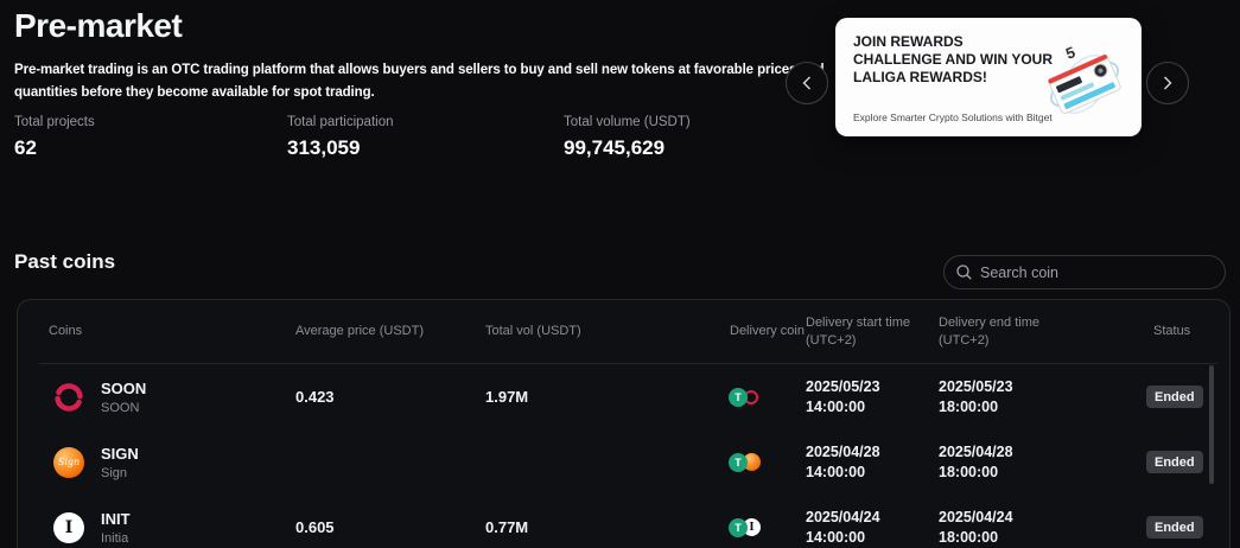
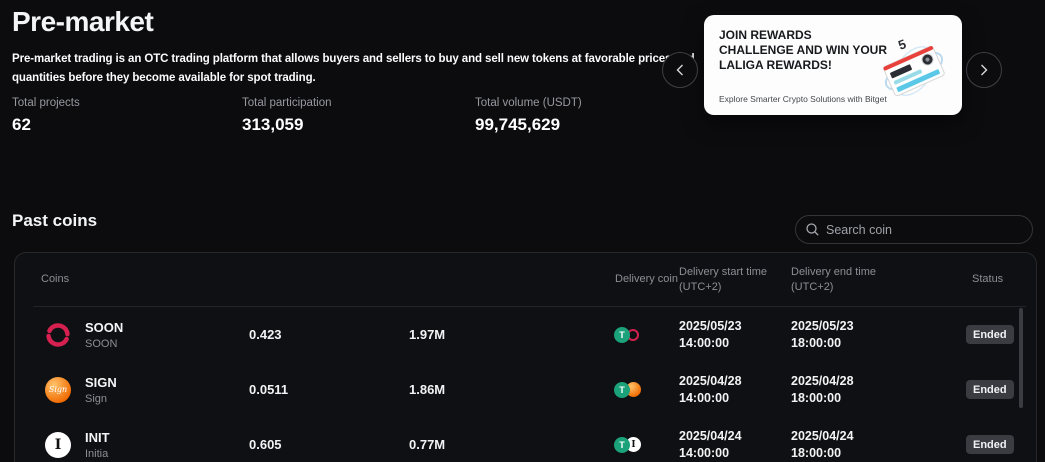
  Pre-market
  Pre-market trading is an OTC trading platform that allows buyers and sellers to buy and sell new tokens at favorable price quantities before they become available for spot trading.
  Total projects
  62
  Total participation
  313,059
  Total volume (USDT)
  99,745,629
  JOIN REWARDS CHALLENGE AND WIN YOUR LALIGA REWARDS!
  Explore Smarter Crypto Solutions with Bitget
  Past coins
  Search coin
  Coins
- Average price (USDT)
- Total vol (USDT)
  Delivery coin
  Delivery start time
  (UTC+2)
  Delivery end time
  (UTC+2)
  Status
  SOON
  SOON
  0.423
  1.97M
  T
  2025/05/23
  14:00:00
  2025/05/23
  18:00:00
  Ended
  Sign
  SIGN
  Sign
+ 0.0511
+ 1.86M
  T
  2025/04/28
  14:00:00
  2025/04/28
  18:00:00
  Ended
  I
  INIT
  Initia
  0.605
  0.77M
  T
  I
  2025/04/24
  14:00:00
  2025/04/24
  18:00:00
  Ended
